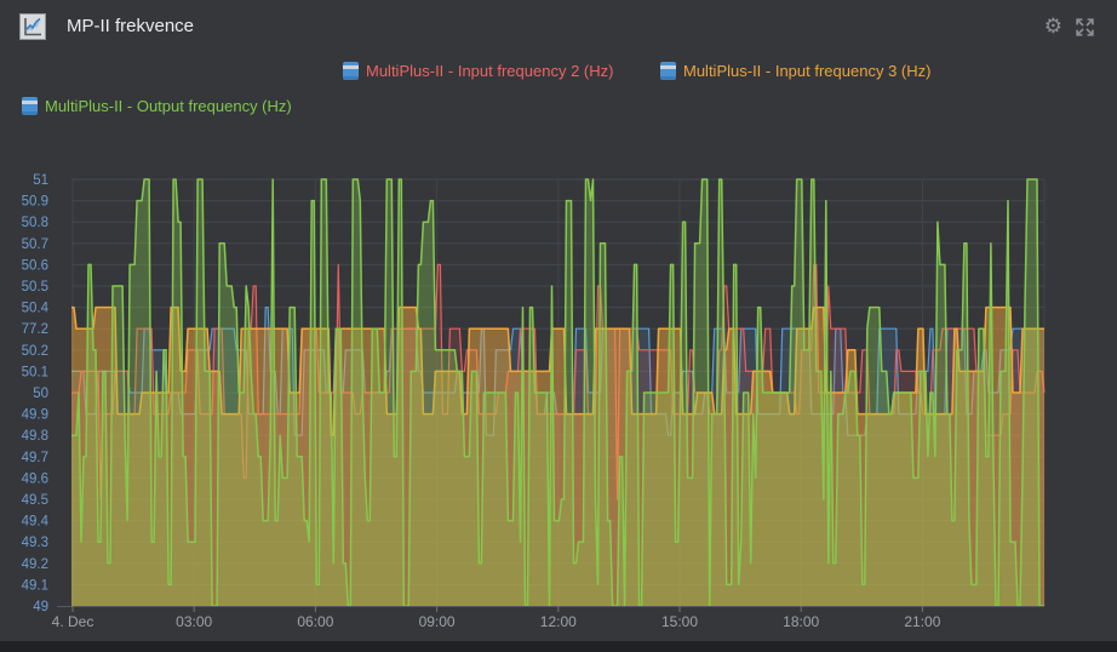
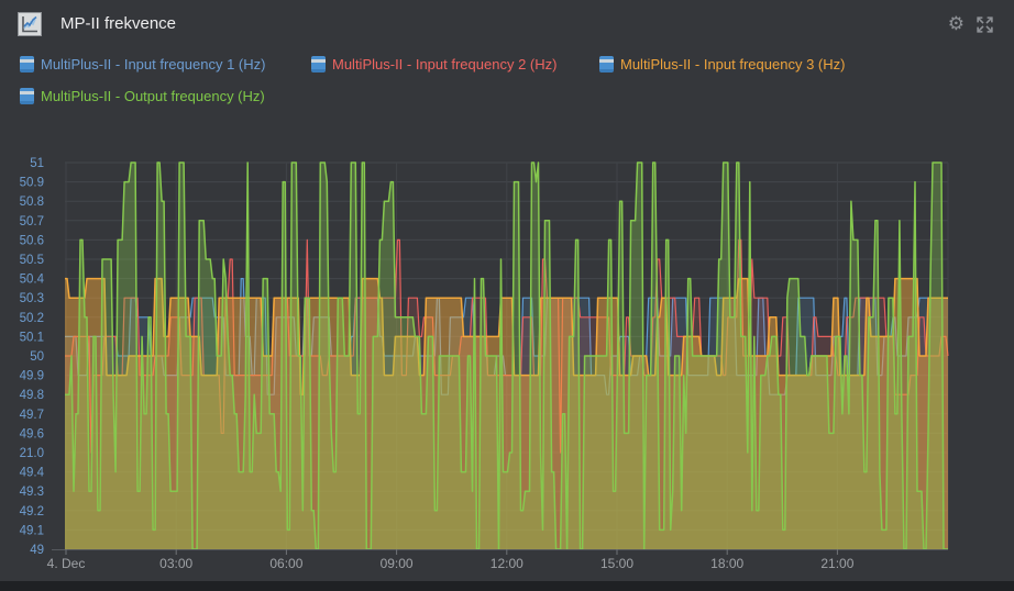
  MP-II frekvence
  ⚙
+ MultiPlus-II - Input frequency 1 (Hz)
  MultiPlus-II - Input frequency 2 (Hz)
  MultiPlus-II - Input frequency 3 (Hz)
  MultiPlus-II - Output frequency (Hz)
  51
  50.9
  50.8
  50.7
  50.6
  50.5
  50.4
- 77.2
+ 50.3
  50.2
  50.1
  50
  49.9
  49.8
  49.7
  49.6
- 49.5
+ 21.0
  49.4
  49.3
  49.2
  49.1
  49
  4. Dec
  03:00
  06:00
  09:00
  12:00
  15:00
  18:00
  21:00
